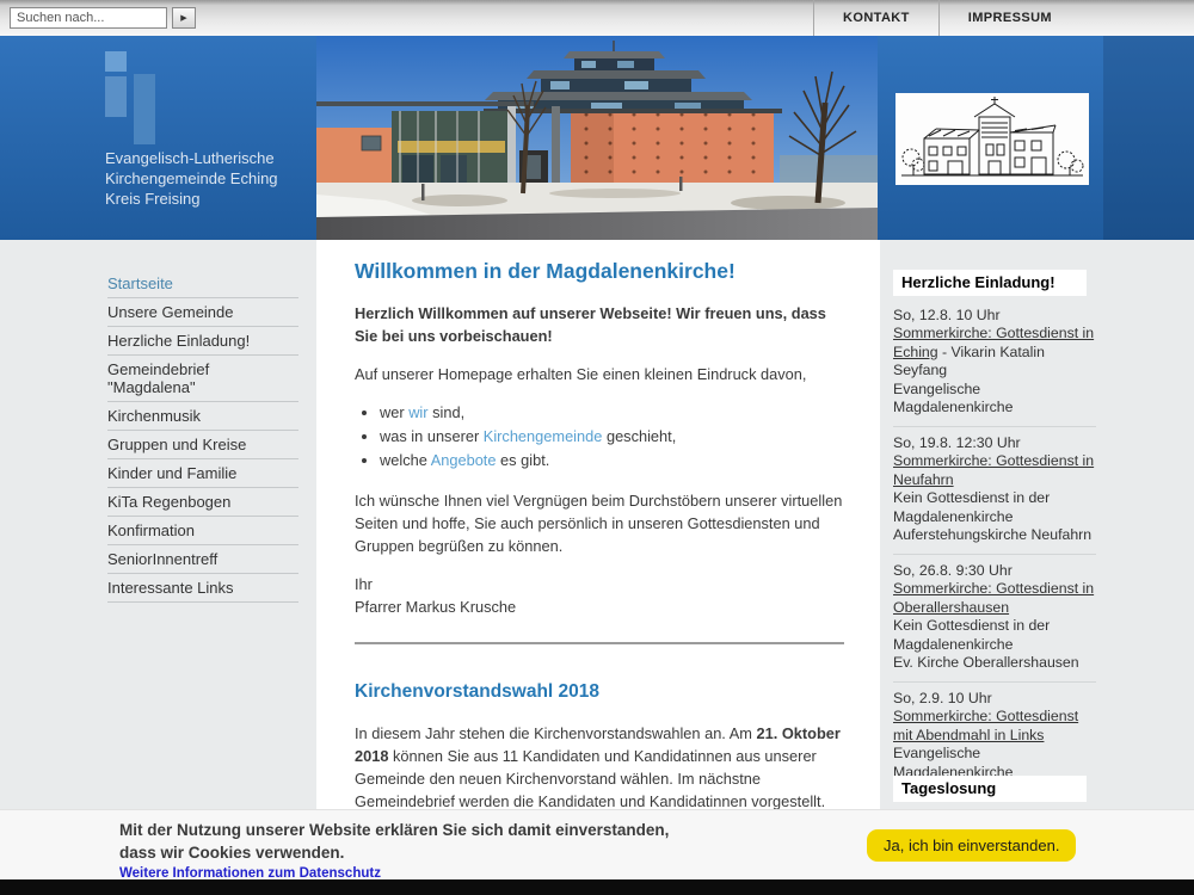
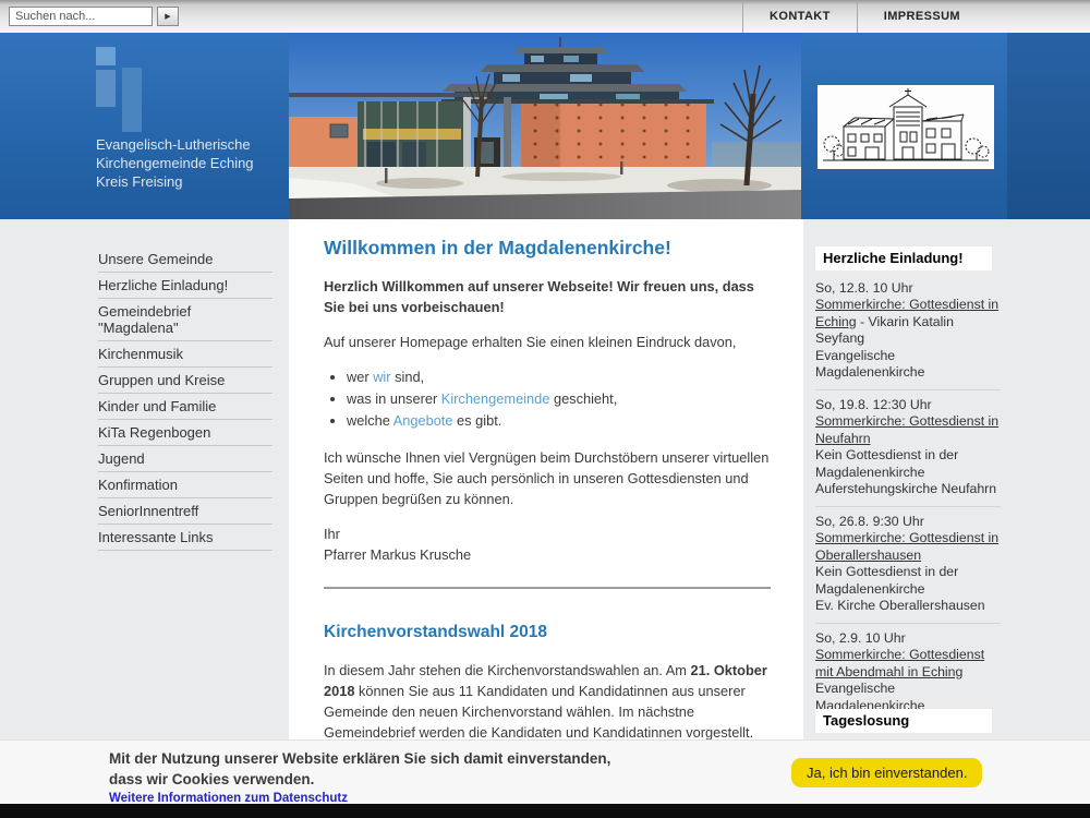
  Suchen nach...
  KONTAKT
  IMPRESSUM
  Evangelisch-Lutherische
  Kirchengemeinde Eching
  Kreis Freising
- Startseite
  Unsere Gemeinde
  Herzliche Einladung!
  Gemeindebrief "Magdalena"
  Kirchenmusik
  Gruppen und Kreise
  Kinder und Familie
  KiTa Regenbogen
+ Jugend
  Konfirmation
  SeniorInnentreff
  Interessante Links
  Willkommen in der Magdalenenkirche!
  Herzlich Willkommen auf unserer Webseite! Wir freuen uns, dass Sie bei uns vorbeischauen!
  Auf unserer Homepage erhalten Sie einen kleinen Eindruck davon,
  wer wir sind,
  was in unserer Kirchengemeinde geschieht,
  welche Angebote es gibt.
  Ich wünsche Ihnen viel Vergnügen beim Durchstöbern unserer virtuellen Seiten und hoffe, Sie auch persönlich in unseren Gottesdiensten und Gruppen begrüßen zu können.
  Ihr
  Pfarrer Markus Krusche
  Kirchenvorstandswahl 2018
  In diesem Jahr stehen die Kirchenvorstandswahlen an. Am 21. Oktober 2018 können Sie aus 11 Kandidaten und Kandidatinnen aus unserer Gemeinde den neuen Kirchenvorstand wählen. Im nächstne Gemeindebrief werden die Kandidaten und Kandidatinnen vorgestellt.
  Herzliche Einladung!
  So, 12.8. 10 Uhr
  Sommerkirche: Gottesdienst in Eching - Vikarin Katalin Seyfang
  Evangelische Magdalenenkirche
  So, 19.8. 12:30 Uhr
  Sommerkirche: Gottesdienst in Neufahrn
  Kein Gottesdienst in der Magdalenenkirche
  Auferstehungskirche Neufahrn
  So, 26.8. 9:30 Uhr
  Sommerkirche: Gottesdienst in Oberallershausen
  Kein Gottesdienst in der Magdalenenkirche
  Ev. Kirche Oberallershausen
  So, 2.9. 10 Uhr
- Sommerkirche: Gottesdienst mit Abendmahl in Links
+ Sommerkirche: Gottesdienst mit Abendmahl in Eching
  Evangelische Magdalenenkirche
  Tageslosung
  Mit der Nutzung unserer Website erklären Sie sich damit einverstanden, dass wir Cookies verwenden.
  Weitere Informationen zum Datenschutz
  Ja, ich bin einverstanden.
